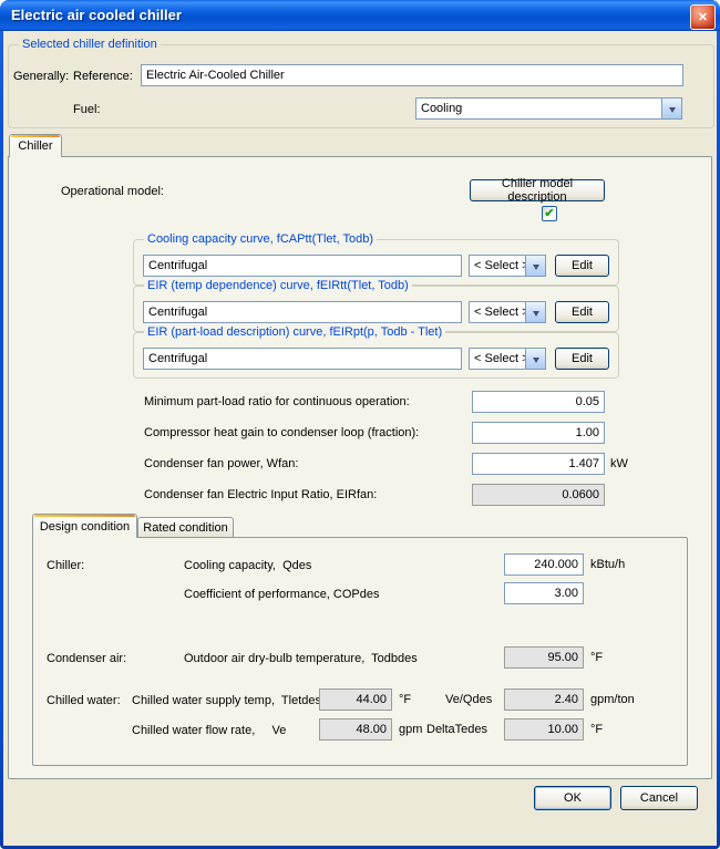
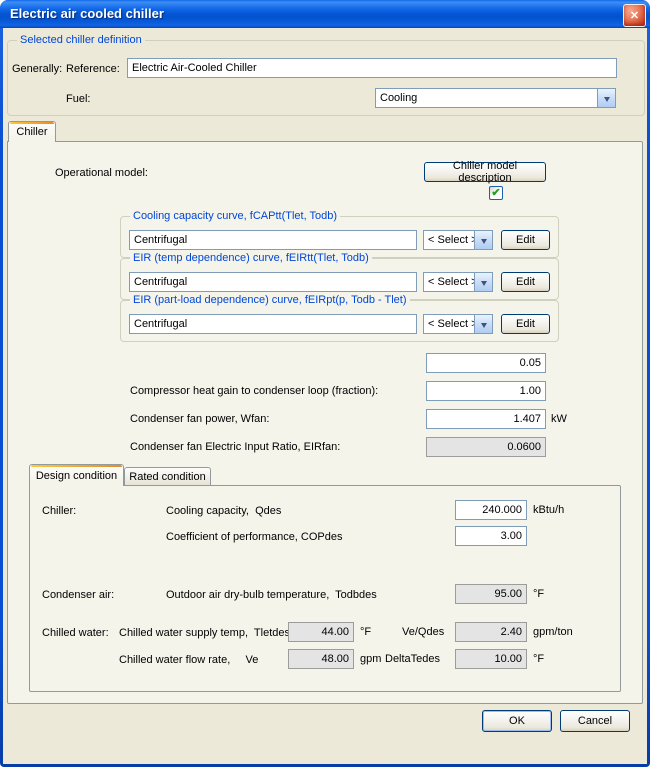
  Electric air cooled chiller
  ✕
  Selected chiller definition
  Generally:
  Reference:
  Electric Air-Cooled Chiller
  Fuel:
  Cooling
  Chiller
  Operational model:
  Chiller model description
  ✔
  Cooling capacity curve, fCAPtt(Tlet, Todb)
  Centrifugal
  < Select
  Edit
  EIR (temp dependence) curve, fEIRtt(Tlet, Todb)
  Centrifugal
  < Select
  Edit
- EIR (part-load description) curve, fEIRpt(p, Todb - Tlet)
+ EIR (part-load dependence) curve, fEIRpt(p, Todb - Tlet)
  Centrifugal
  < Select
  Edit
- Minimum part-load ratio for continuous operation:
  0.05
  Compressor heat gain to condenser loop (fraction):
  1.00
  Condenser fan power, Wfan:
  1.407
  kW
  Condenser fan Electric Input Ratio, EIRfan:
  0.0600
  Design condition
  Rated condition
  Chiller:
  Cooling capacity, Qdes
  240.000
  kBtu/h
  Coefficient of performance, COPdes
  3.00
  Condenser air:
  Outdoor air dry-bulb temperature, Todbdes
  95.00
  °F
  Chilled water:
  Chilled water supply temp, Tletde
  44.00
  °F
  Ve/Qdes
  2.40
  gpm/ton
  Chilled water flow rate, Ve
  48.00
  gpm
  DeltaTedes
  10.00
  °F
  OK
  Cancel
